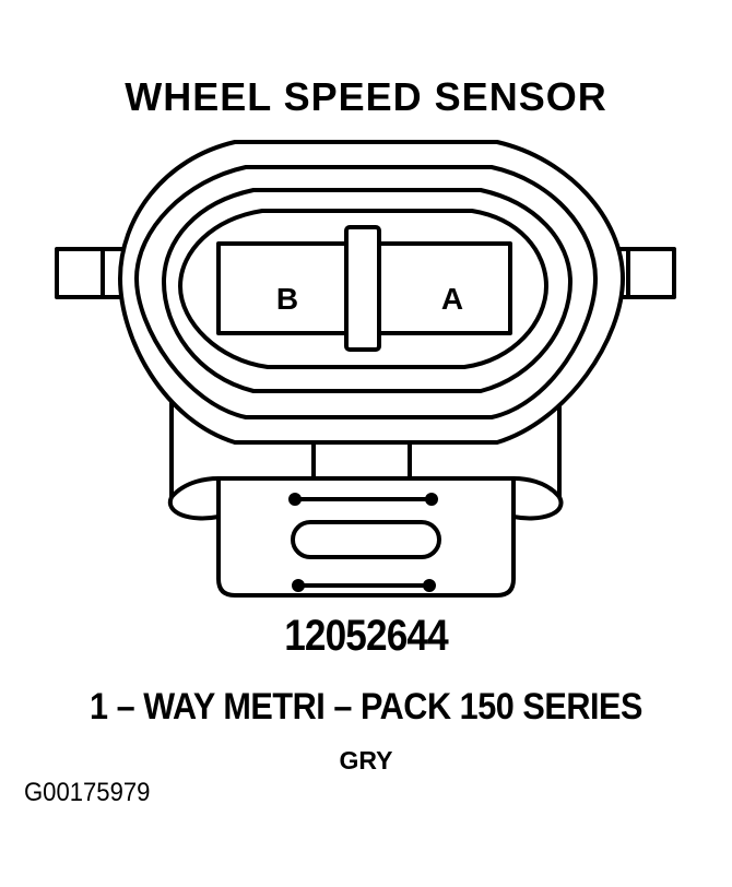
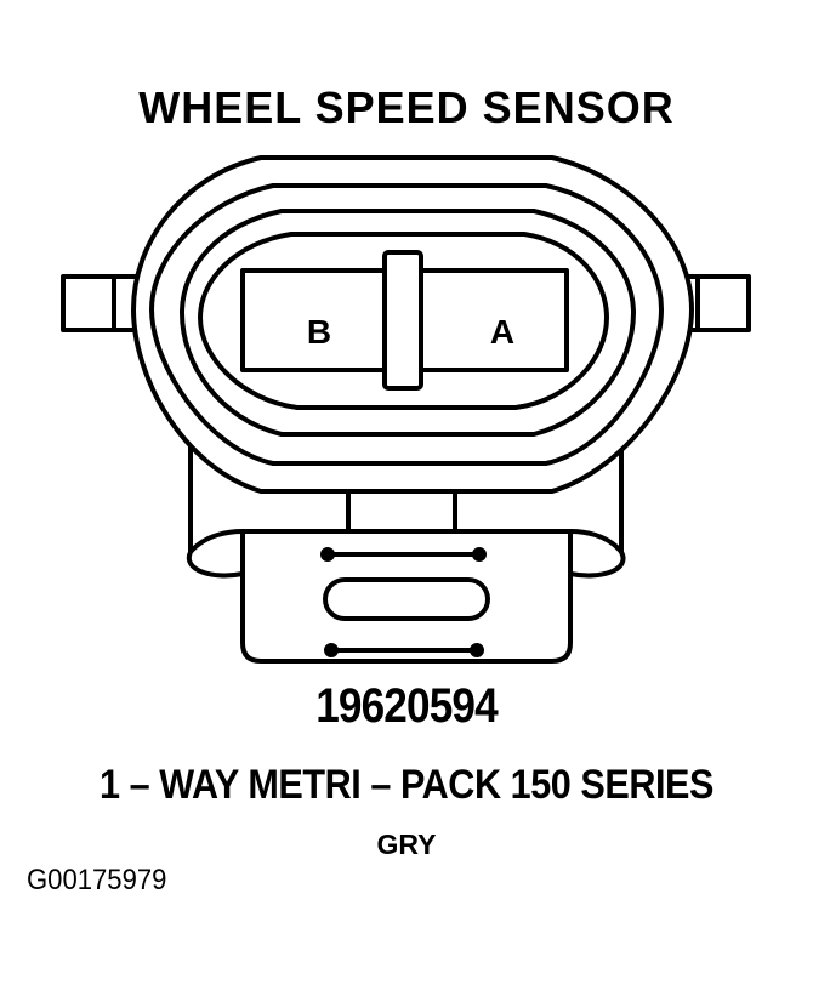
  WHEEL SPEED SENSOR
  B
  A
- 12052644
+ 19620594
  1 – WAY METRI – PACK 150 SERIES
  GRY
  G00175979
